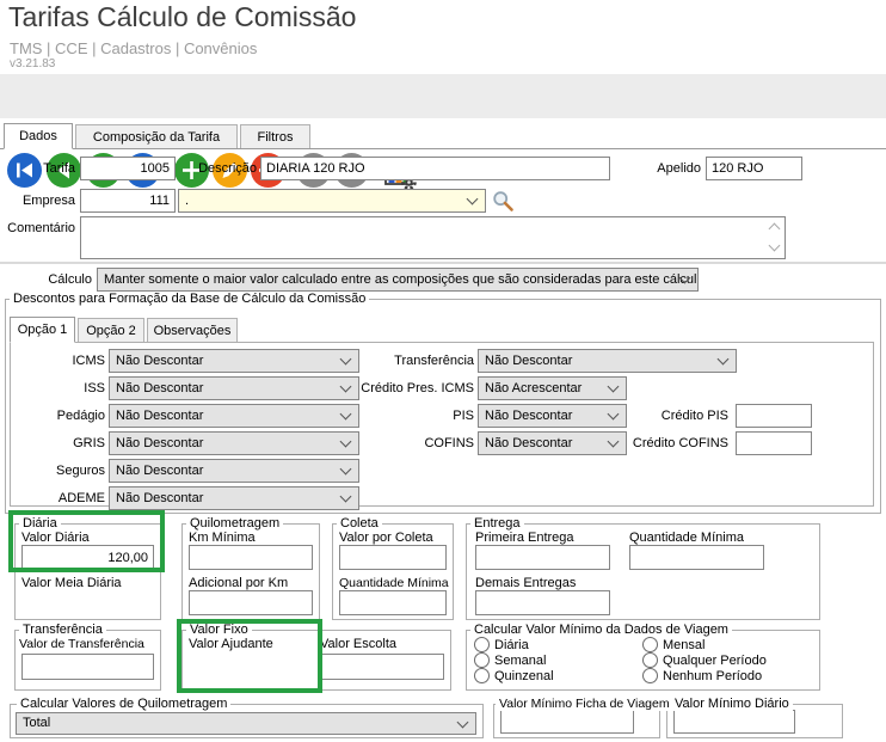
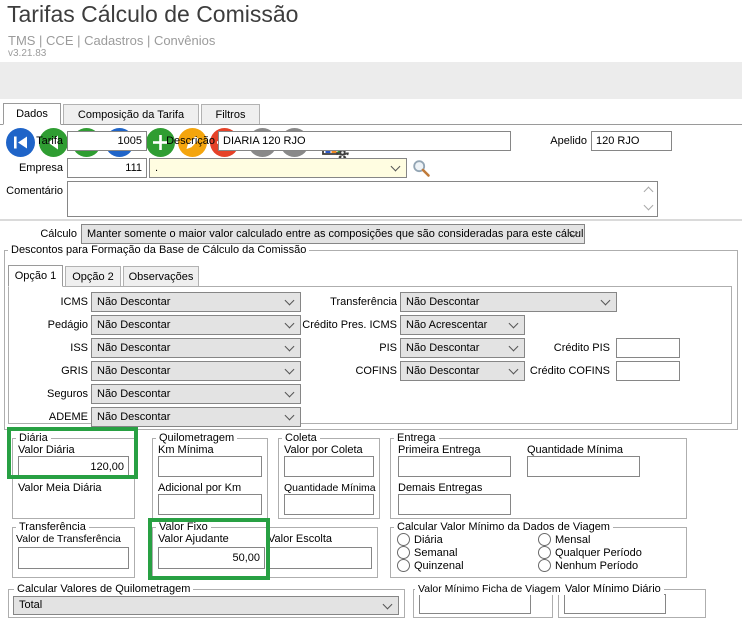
  Tarifas Cálculo de Comissão
  TMS | CCE | Cadastros | Convênios
  v3.21.83
  Dados
  Composição da Tarifa
  Filtros
  Tarifa
  1005
  Descrição
  DIARIA 120 RJO
  Apelido
  120 RJO
  Empresa
  111
  .
  Comentário
  Cálculo
  Manter somente o maior valor calculado entre as composições que são consideradas para este cálcul
  Descontos para Formação da Base de Cálculo da Comissão
  Opção 1
  Opção 2
  Observações
  ICMS
  Não Descontar
- ISS
+ Pedágio
  Não Descontar
- Pedágio
+ ISS
  Não Descontar
  GRIS
  Não Descontar
  Seguros
  Não Descontar
  ADEME
  Não Descontar
  Transferência
  Não Descontar
  Crédito Pres. ICMS
  Não Acrescentar
  PIS
  Não Descontar
  COFINS
  Não Descontar
  Crédito PIS
  Crédito COFINS
  Diária
  Valor Diária
  120,00
  Valor Meia Diária
  Quilometragem
  Km Mínima
  Adicional por Km
  Coleta
  Valor por Coleta
  Quantidade Mínima
  Entrega
  Primeira Entrega
  Quantidade Mínima
  Demais Entregas
  Transferência
  Valor de Transferência
  Valor Fixo
  Valor Ajudante
+ 50,00
  Valor Escolta
  Calcular Valor Mínimo da Dados de Viagem
  Diária
  Semanal
  Quinzenal
  Mensal
  Qualquer Período
  Nenhum Período
  Calcular Valores de Quilometragem
  Total
  Valor Mínimo Ficha de Viagem
  Valor Mínimo Diário
